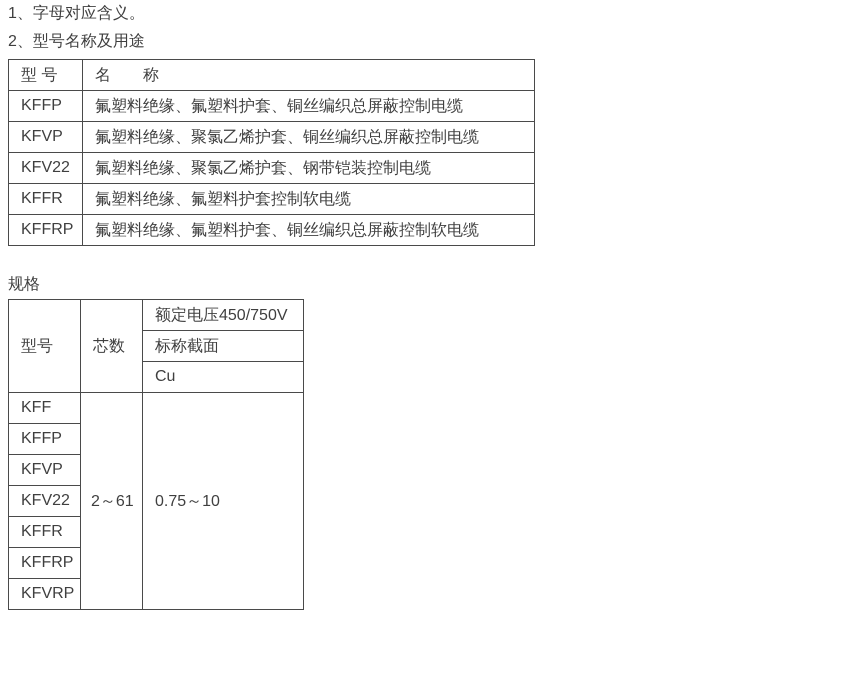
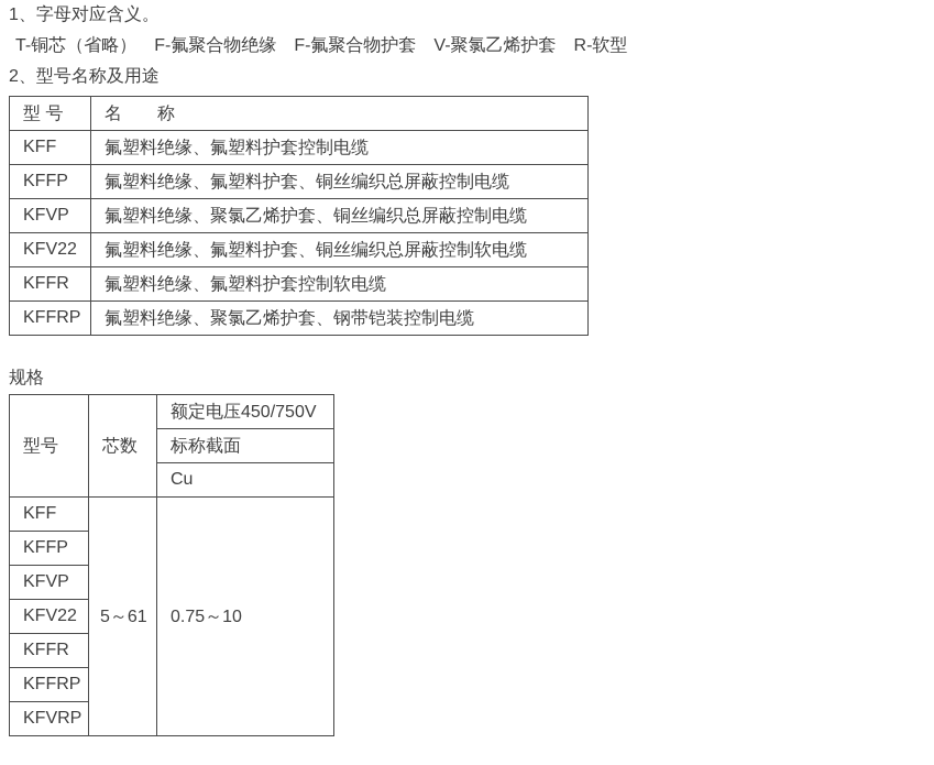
  1、字母对应含义。
+ T-铜芯（省略） F-氟聚合物绝缘 F-氟聚合物护套 V-聚氯乙烯护套 R-软型
  2、型号名称及用途
  型 号	名 称
+ KFF	氟塑料绝缘、氟塑料护套控制电缆
  KFFP	氟塑料绝缘、氟塑料护套、铜丝编织总屏蔽控制电缆
  KFVP	氟塑料绝缘、聚氯乙烯护套、铜丝编织总屏蔽控制电缆
- KFV22	氟塑料绝缘、聚氯乙烯护套、钢带铠装控制电缆
+ KFV22	氟塑料绝缘、氟塑料护套、铜丝编织总屏蔽控制软电缆
  KFFR	氟塑料绝缘、氟塑料护套控制软电缆
- KFFRP	氟塑料绝缘、氟塑料护套、铜丝编织总屏蔽控制软电缆
+ KFFRP	氟塑料绝缘、聚氯乙烯护套、钢带铠装控制电缆
  规格
  型号	芯数	额定电压450/750V
  标称截面
  Cu
- KFF	2～61	0.75～10
+ KFF	5～61	0.75～10
  KFFP
  KFVP
  KFV22
  KFFR
  KFFRP
  KFVRP
